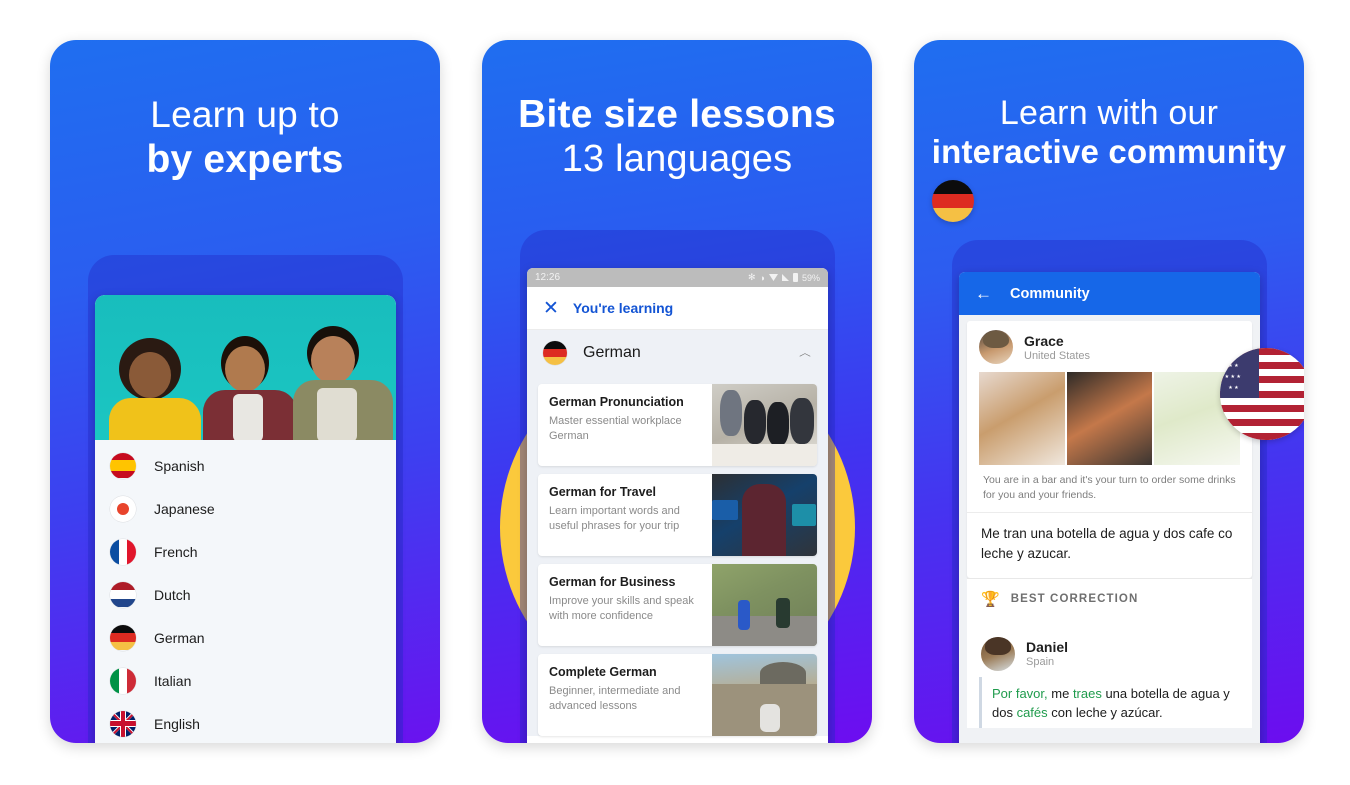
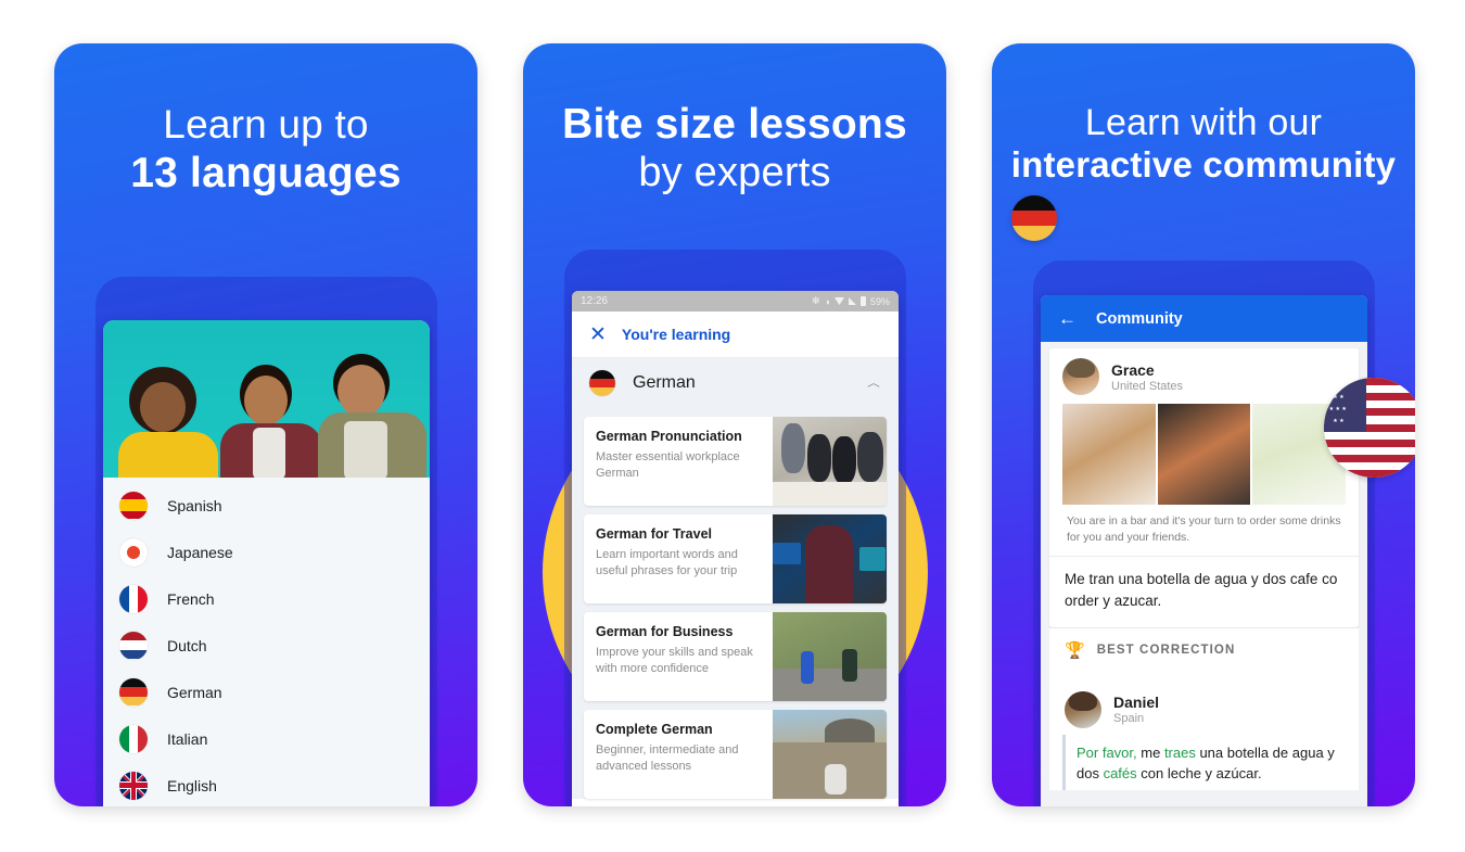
  Learn up to
- by experts
+ 13 languages
  Spanish
  Japanese
  French
  Dutch
  German
  Italian
  English
  Bite size lessons
- 13 languages
+ by experts
  12:26
  ✻
  ◑
  59%
  ✕
  You're learning
  German
  ︿
  German Pronunciation
  Master essential workplace German
  German for Travel
  Learn important words and useful phrases for your trip
  German for Business
  Improve your skills and speak with more confidence
  Complete German
  Beginner, intermediate and advanced lessons
  Learn with our
  interactive community
  ←
  Community
  Grace
  United States
  You are in a bar and it's your turn to order some drinks for you and your friends.
- Me tran una botella de agua y dos cafe co leche y azucar.
+ Me tran una botella de agua y dos cafe co order y azucar.
  🏆
  BEST CORRECTION
  Daniel
  Spain
  Por favor, me traes una botella de agua y dos cafés con leche y azúcar.
